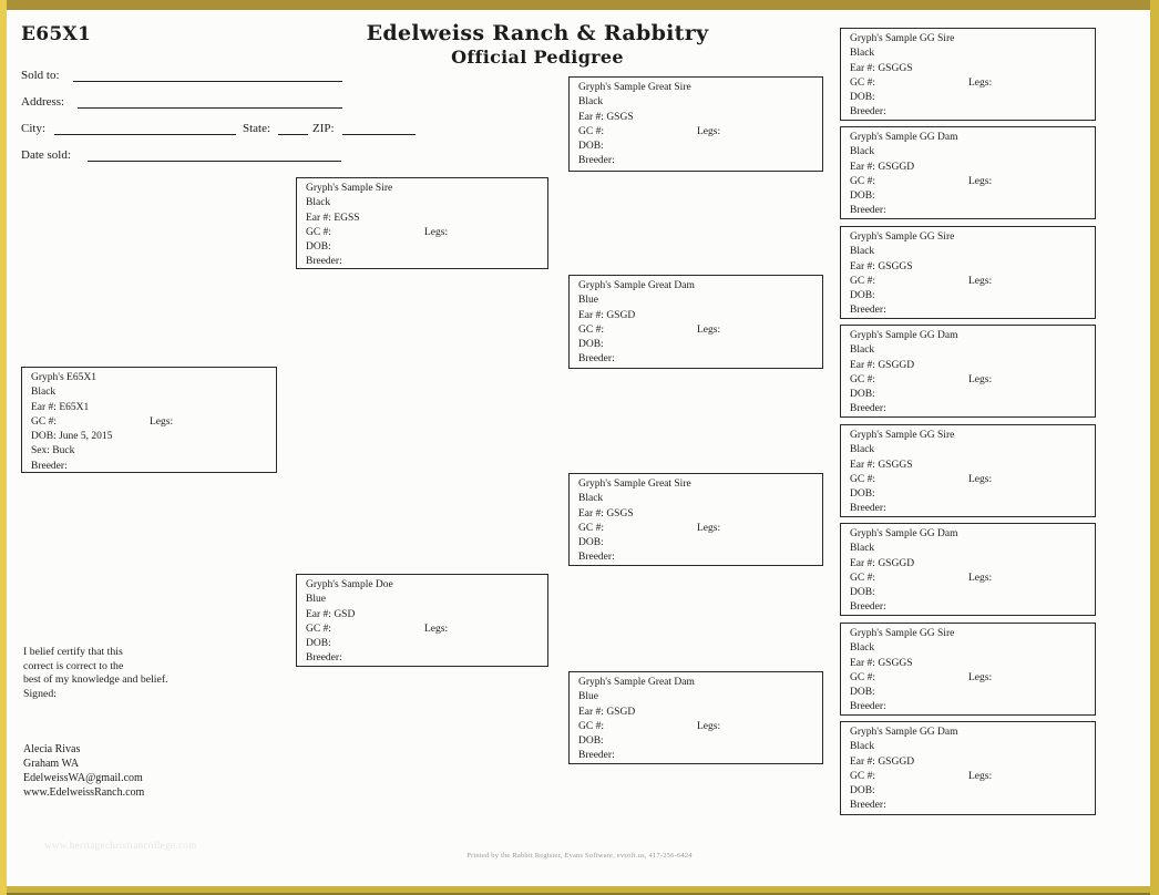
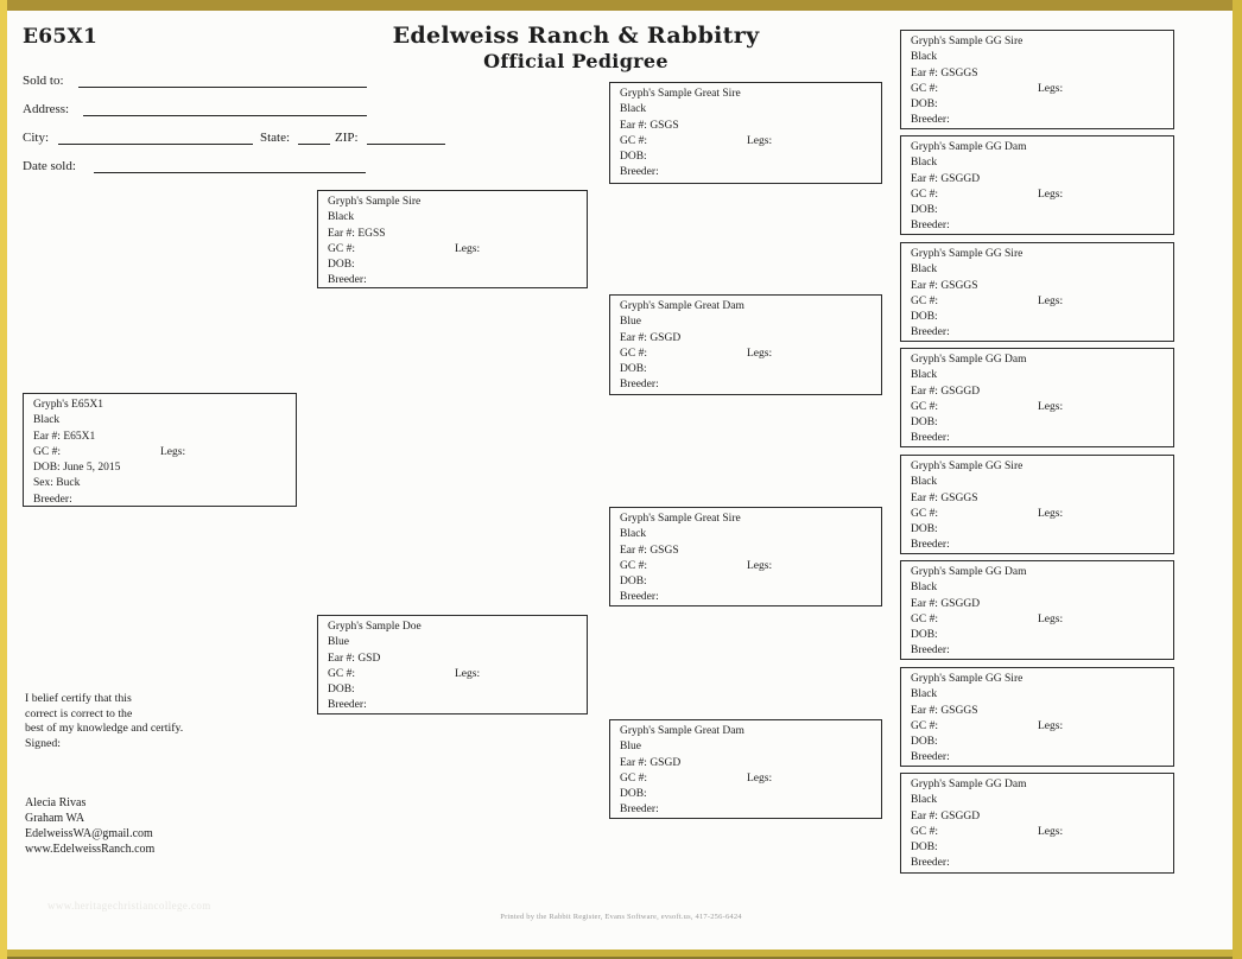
  E65X1
  Edelweiss Ranch & Rabbitry
  Official Pedigree
  Sold to:
  Address:
  City:
  State:
  ZIP:
  Date sold:
  Gryph's E65X1
  Black
  Ear #: E65X1
  GC #:
  Legs:
  DOB: June 5, 2015
  Sex: Buck
  Breeder:
  Gryph's Sample Sire
  Black
  Ear #: EGSS
  GC #:
  Legs:
  DOB:
  Breeder:
  Gryph's Sample Doe
  Blue
  Ear #: GSD
  GC #:
  Legs:
  DOB:
  Breeder:
  Gryph's Sample Great Sire
  Black
  Ear #: GSGS
  GC #:
  Legs:
  DOB:
  Breeder:
  Gryph's Sample Great Dam
  Blue
  Ear #: GSGD
  GC #:
  Legs:
  DOB:
  Breeder:
  Gryph's Sample Great Sire
  Black
  Ear #: GSGS
  GC #:
  Legs:
  DOB:
  Breeder:
  Gryph's Sample Great Dam
  Blue
  Ear #: GSGD
  GC #:
  Legs:
  DOB:
  Breeder:
  Gryph's Sample GG Sire
  Black
  Ear #: GSGGS
  GC #:
  Legs:
  DOB:
  Breeder:
  Gryph's Sample GG Dam
  Black
  Ear #: GSGGD
  GC #:
  Legs:
  DOB:
  Breeder:
  Gryph's Sample GG Sire
  Black
  Ear #: GSGGS
  GC #:
  Legs:
  DOB:
  Breeder:
  Gryph's Sample GG Dam
  Black
  Ear #: GSGGD
  GC #:
  Legs:
  DOB:
  Breeder:
  Gryph's Sample GG Sire
  Black
  Ear #: GSGGS
  GC #:
  Legs:
  DOB:
  Breeder:
  Gryph's Sample GG Dam
  Black
  Ear #: GSGGD
  GC #:
  Legs:
  DOB:
  Breeder:
  Gryph's Sample GG Sire
  Black
  Ear #: GSGGS
  GC #:
  Legs:
  DOB:
  Breeder:
  Gryph's Sample GG Dam
  Black
  Ear #: GSGGD
  GC #:
  Legs:
  DOB:
  Breeder:
  I belief certify that this
  correct is correct to the
- best of my knowledge and belief.
+ best of my knowledge and certify.
  Signed:
  Alecia Rivas
  Graham WA
  EdelweissWA@gmail.com
  www.EdelweissRanch.com
